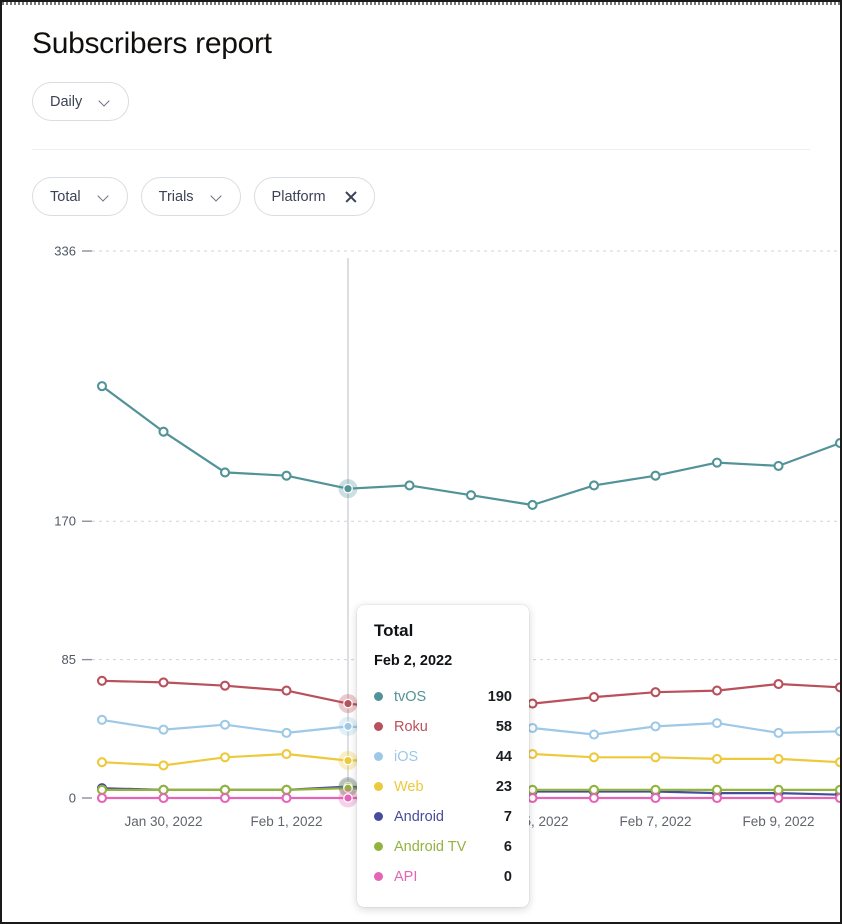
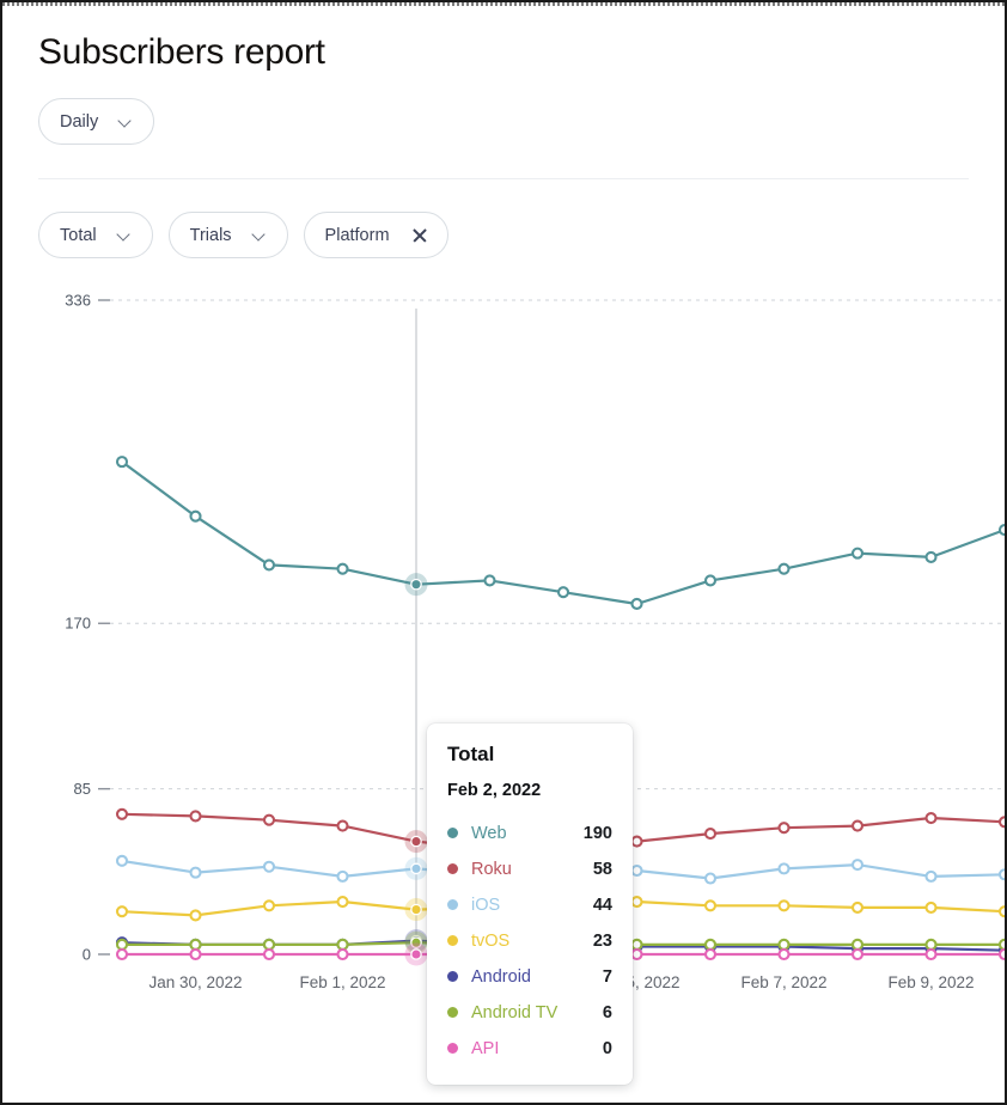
  Subscribers report
  Daily
  Total
  Trials
  Platform
  0
  85
  170
  336
  Jan 30, 2022
  Feb 1, 2022
  Feb 7, 2022
  Feb 9, 2022
  Total
  Feb 2, 2022
- tvOS
+ Web
  190
  Roku
  58
  iOS
  44
- Web
+ tvOS
  23
  Android
  7
  Android TV
  6
  API
  0
